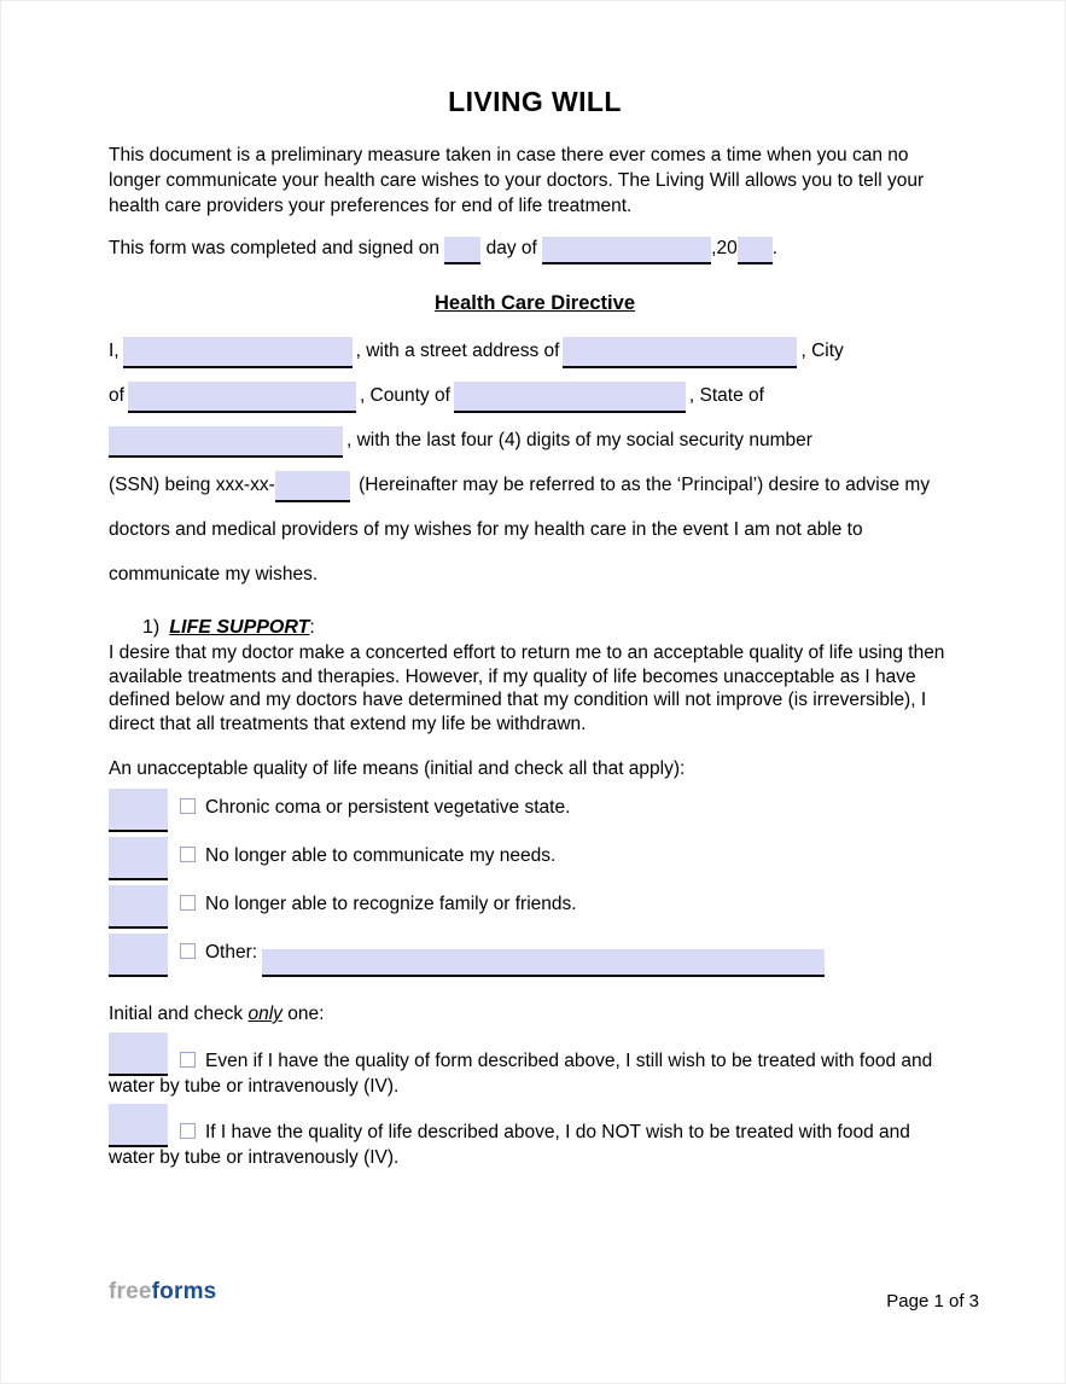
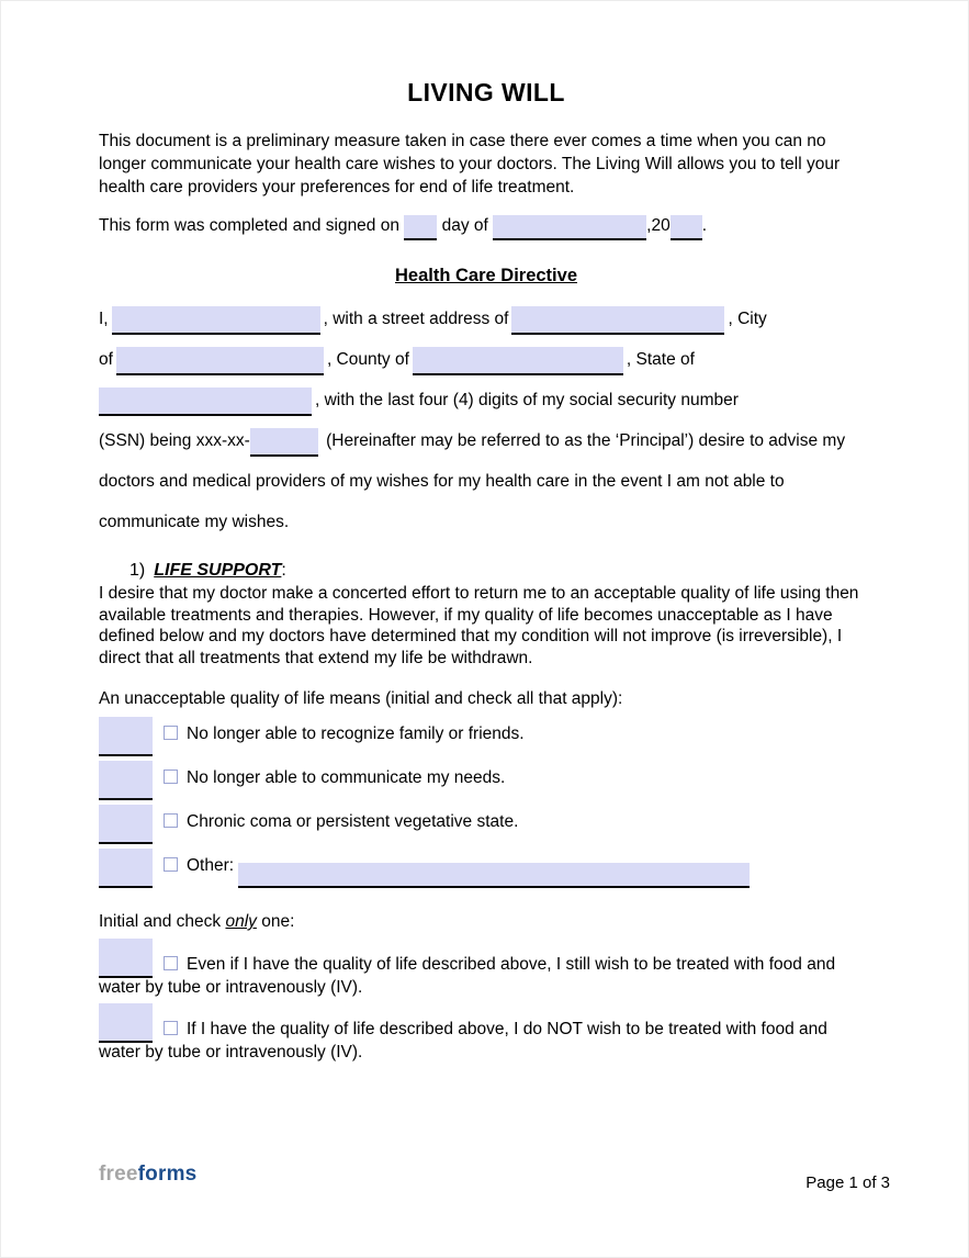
  LIVING WILL
  This document is a preliminary measure taken in case there ever comes a time when you can no longer communicate your health care wishes to your doctors. The Living Will allows you to tell your health care providers your preferences for end of life treatment.
  This form was completed and signed on day of ,20 .
  Health Care Directive
  I, , with a street address of , City
  of , County of , State of
  , with the last four (4) digits of my social security number
  (SSN) being xxx-xx- (Hereinafter may be referred to as the ‘Principal’) desire to advise my
  doctors and medical providers of my wishes for my health care in the event I am not able to
  communicate my wishes.
  1) LIFE SUPPORT:
  I desire that my doctor make a concerted effort to return me to an acceptable quality of life using then available treatments and therapies. However, if my quality of life becomes unacceptable as I have defined below and my doctors have determined that my condition will not improve (is irreversible), I direct that all treatments that extend my life be withdrawn.
  An unacceptable quality of life means (initial and check all that apply):
- Chronic coma or persistent vegetative state.
+ No longer able to recognize family or friends.
  No longer able to communicate my needs.
- No longer able to recognize family or friends.
+ Chronic coma or persistent vegetative state.
  Other:
  Initial and check only one:
- Even if I have the quality of form described above, I still wish to be treated with food and water by tube or intravenously (IV).
+ Even if I have the quality of life described above, I still wish to be treated with food and water by tube or intravenously (IV).
  If I have the quality of life described above, I do NOT wish to be treated with food and water by tube or intravenously (IV).
  freeforms
  Page 1 of 3
